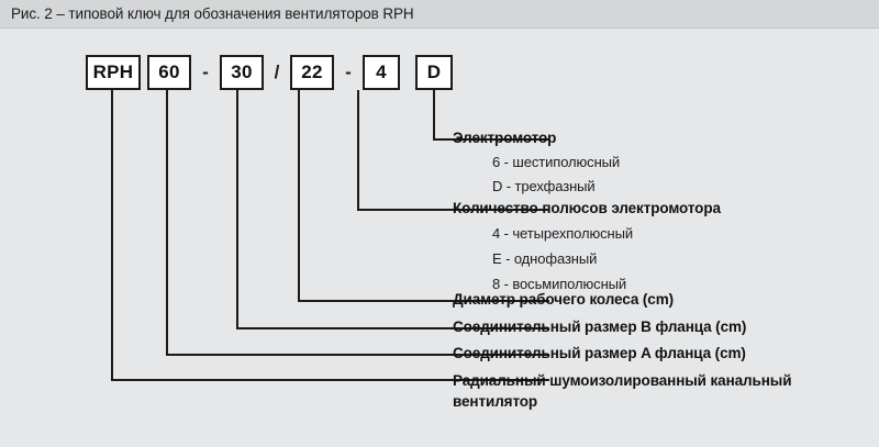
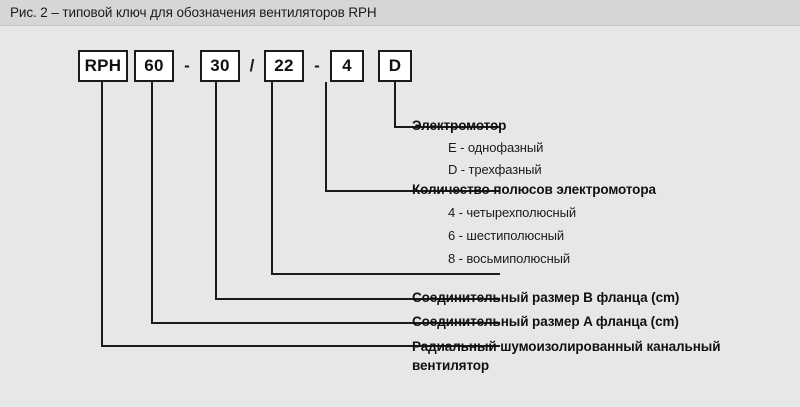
  Рис. 2 – типовой ключ для обозначения вентиляторов RPH
  RPH
  60
  -
  30
  /
  22
  -
  4
  D
  Электромотор
- 6 - шестиполюсный
+ E - однофазный
  D - трехфазный
  Количество полюсов электромотора
  4 - четырехполюсный
- E - однофазный
+ 6 - шестиполюсный
  8 - восьмиполюсный
- Диаметр рабочего колеса (cm)
  Соединительный размер B фланца (cm)
  Соединительный размер A фланца (cm)
  Радиальный шумоизолированный канальный вентилятор
